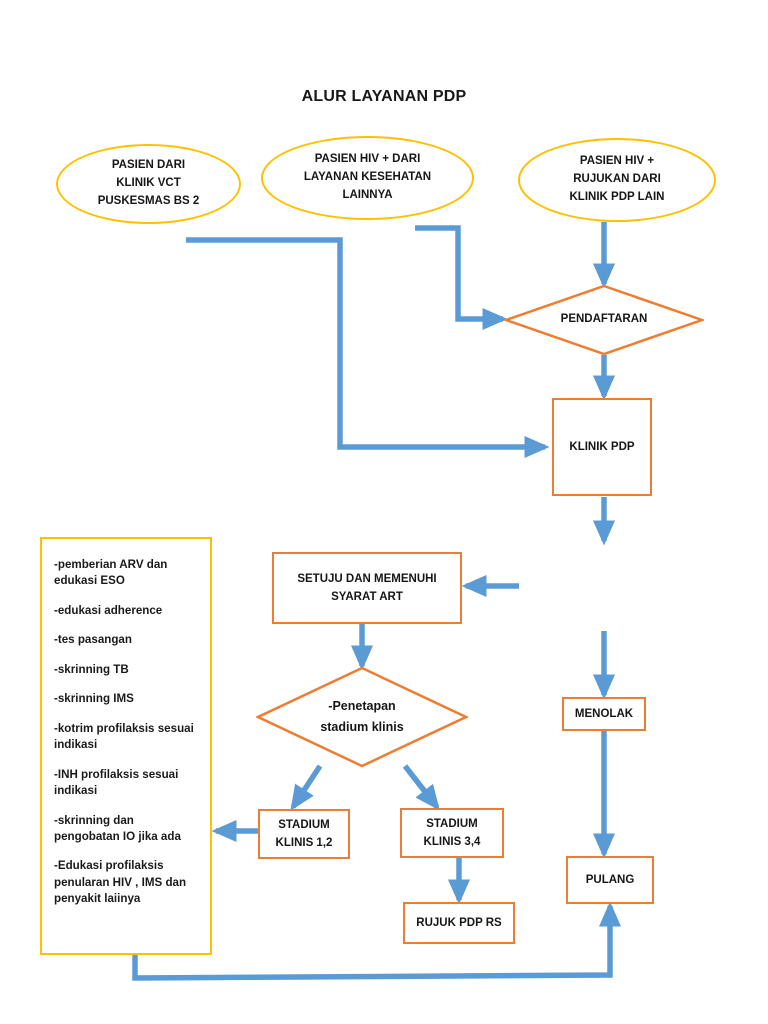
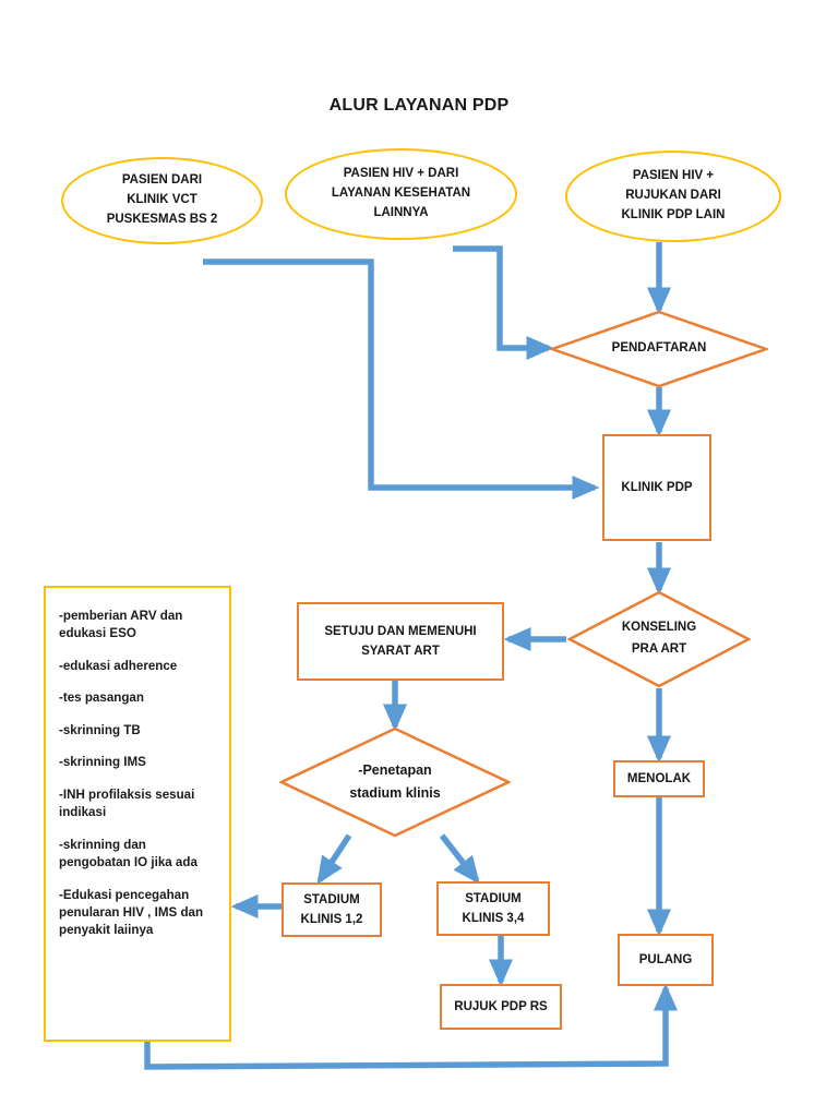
  ALUR LAYANAN PDP
  PASIEN DARI
  KLINIK VCT
  PUSKESMAS BS 2
  PASIEN HIV + DARI
  LAYANAN KESEHATAN
  LAINNYA
  PASIEN HIV +
  RUJUKAN DARI
  KLINIK PDP LAIN
  PENDAFTARAN
  KLINIK PDP
+ KONSELING
+ PRA ART
  SETUJU DAN MEMENUHI
  SYARAT ART
  -Penetapan
  stadium klinis
  MENOLAK
  STADIUM
  KLINIS 1,2
  STADIUM
  KLINIS 3,4
  RUJUK PDP RS
  PULANG
  -pemberian ARV dan edukasi ESO
  -edukasi adherence
  -tes pasangan
  -skrinning TB
  -skrinning IMS
- -kotrim profilaksis sesuai indikasi
  -INH profilaksis sesuai indikasi
  -skrinning dan pengobatan IO jika ada
- -Edukasi profilaksis penularan HIV , IMS dan penyakit laiinya
+ -Edukasi pencegahan penularan HIV , IMS dan penyakit laiinya
